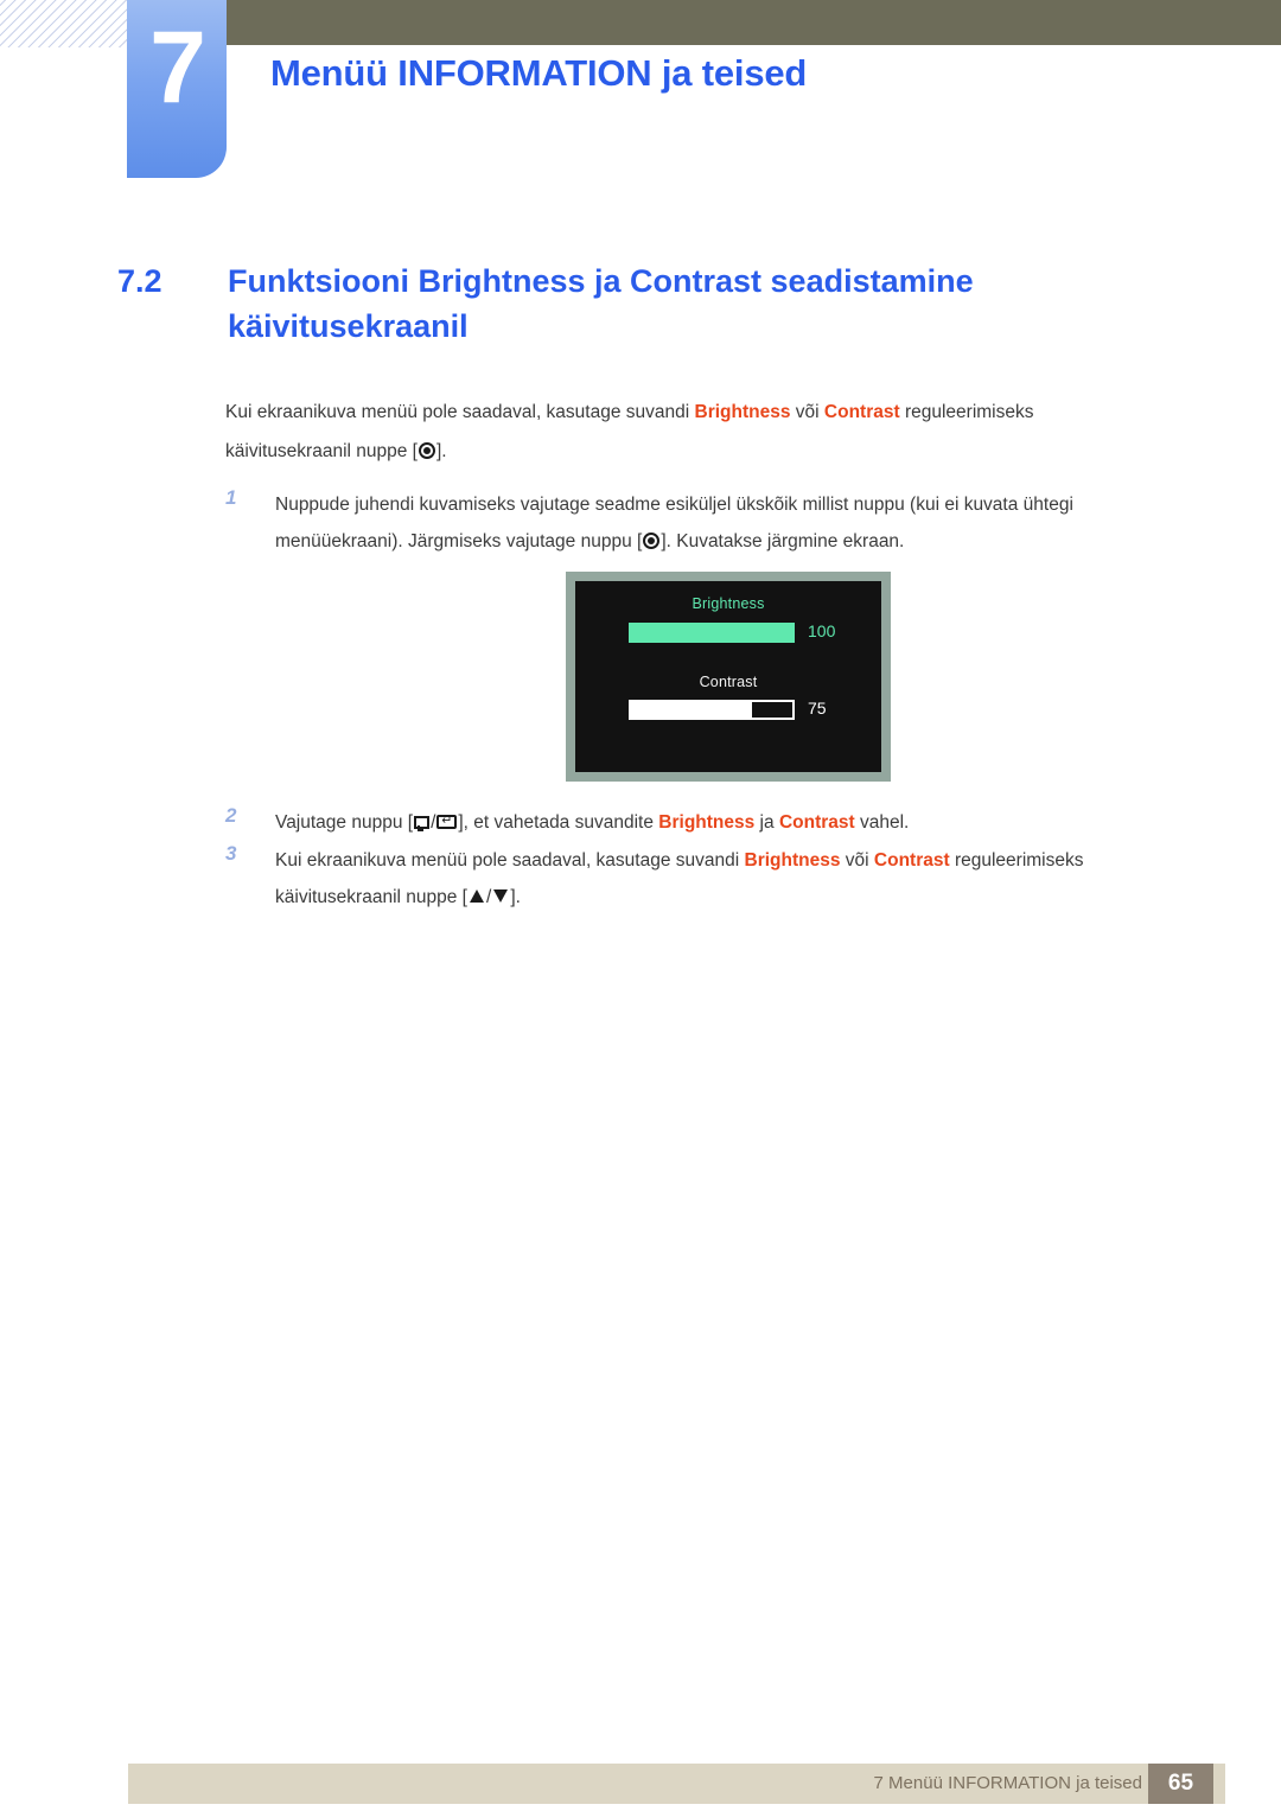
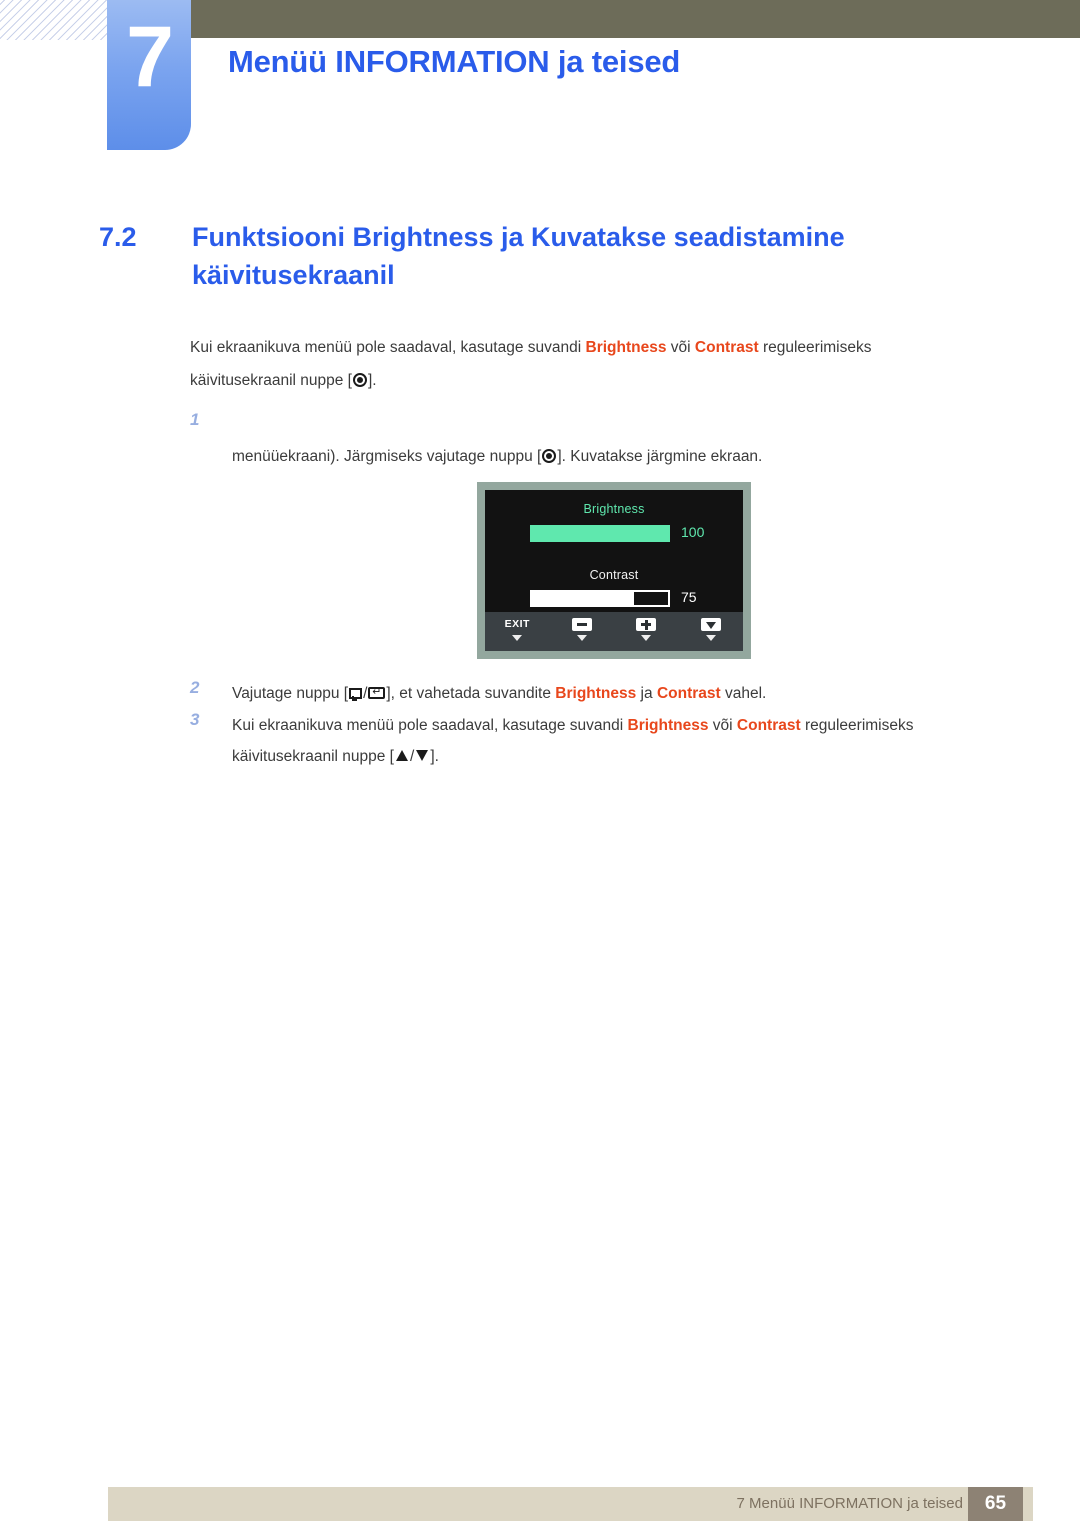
  7
  Menüü INFORMATION ja teised
  7.2
- Funktsiooni Brightness ja Contrast seadistamine käivitusekraanil
+ Funktsiooni Brightness ja Kuvatakse seadistamine käivitusekraanil
  Kui ekraanikuva menüü pole saadaval, kasutage suvandi Brightness või Contrast reguleerimiseks
  käivitusekraanil nuppe [ ].
  1
- Nuppude juhendi kuvamiseks vajutage seadme esiküljel ükskõik millist nuppu (kui ei kuvata ühtegi
  menüüekraani). Järgmiseks vajutage nuppu [ ]. Kuvatakse järgmine ekraan.
  Brightness
  100
  Contrast
  75
+ EXIT
  2
  Vajutage nuppu [ / ], et vahetada suvandite Brightness ja Contrast vahel.
  3
  Kui ekraanikuva menüü pole saadaval, kasutage suvandi Brightness või Contrast reguleerimiseks
  käivitusekraanil nuppe [ / ].
  7 Menüü INFORMATION ja teised
  65
